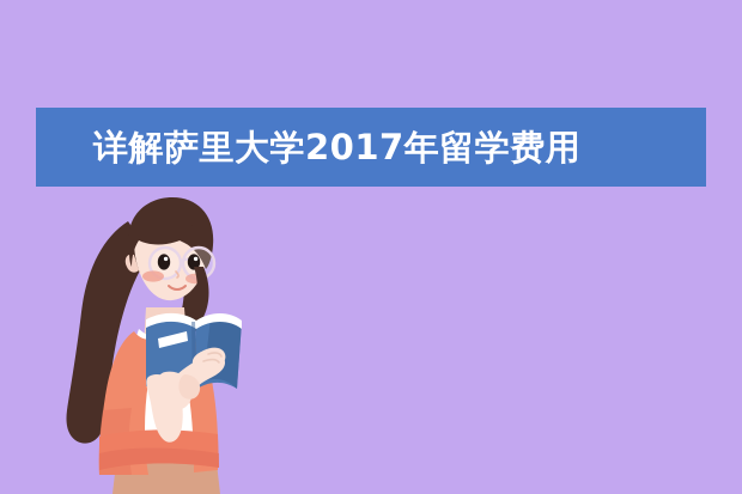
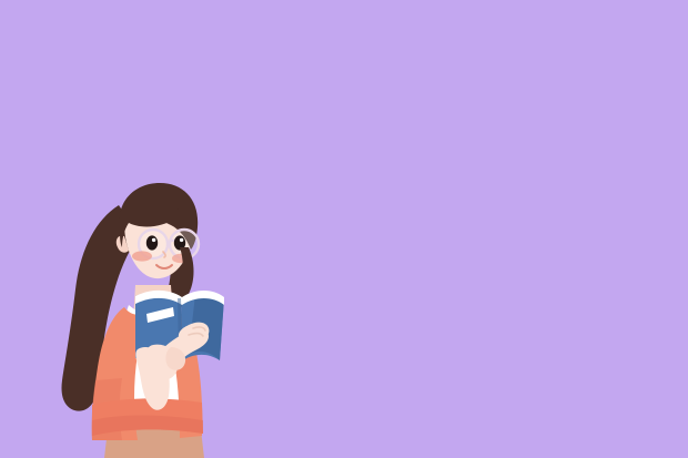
- 详解萨里大学2017年留学费用
